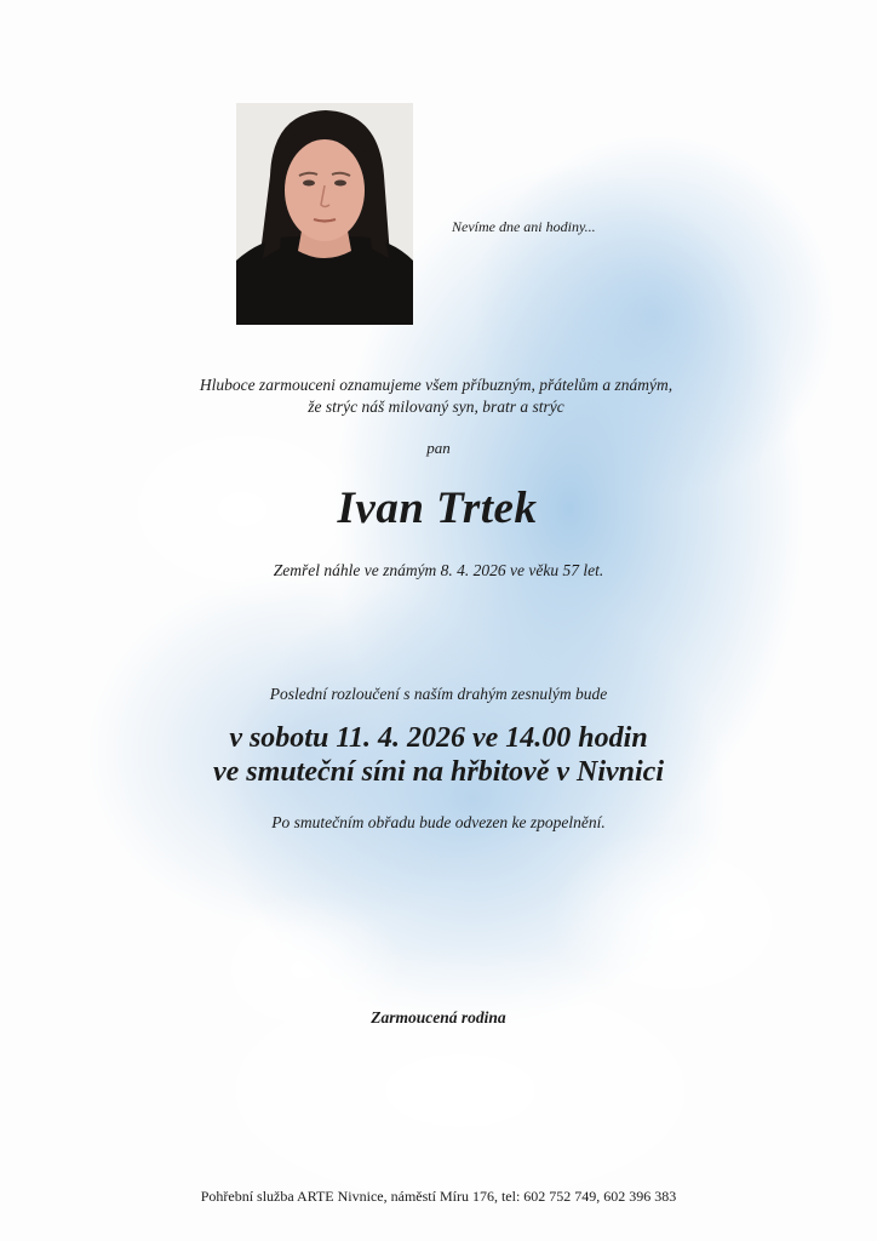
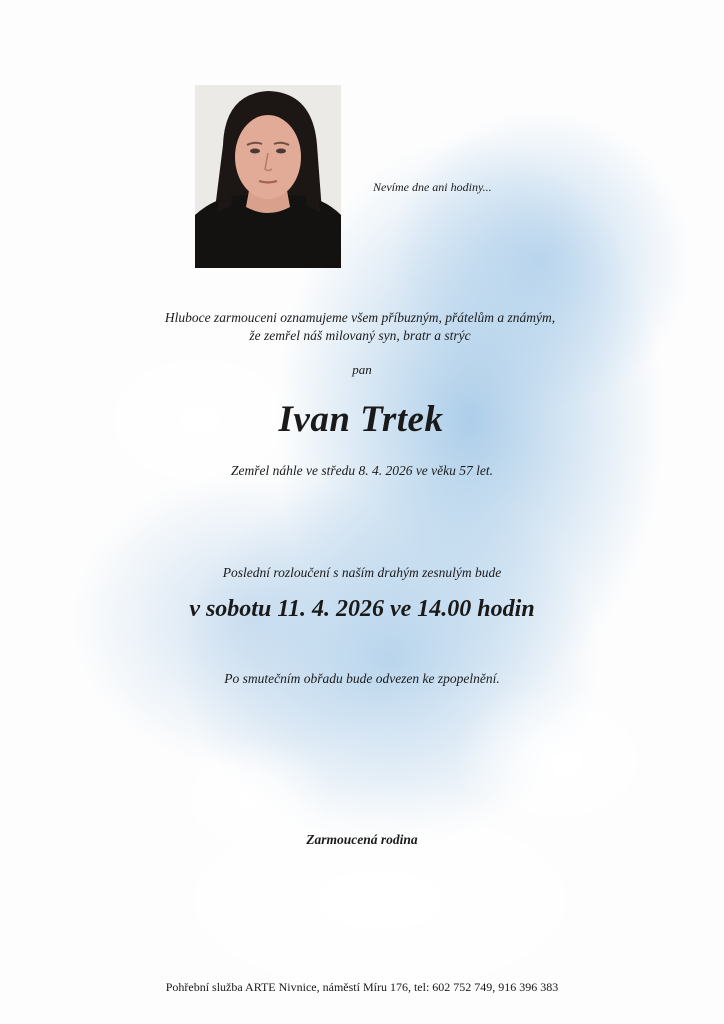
  Nevíme dne ani hodiny...
  Hluboce zarmouceni oznamujeme všem příbuzným, přátelům a známým,
- že strýc náš milovaný syn, bratr a strýc
+ že zemřel náš milovaný syn, bratr a strýc
  pan
  Ivan Trtek
- Zemřel náhle ve známým 8. 4. 2026 ve věku 57 let.
+ Zemřel náhle ve středu 8. 4. 2026 ve věku 57 let.
  Poslední rozloučení s naším drahým zesnulým bude
  v sobotu 11. 4. 2026 ve 14.00 hodin
- ve smuteční síni na hřbitově v Nivnici
  Po smutečním obřadu bude odvezen ke zpopelnění.
  Zarmoucená rodina
- Pohřební služba ARTE Nivnice, náměstí Míru 176, tel: 602 752 749, 602 396 383
+ Pohřební služba ARTE Nivnice, náměstí Míru 176, tel: 602 752 749, 916 396 383
